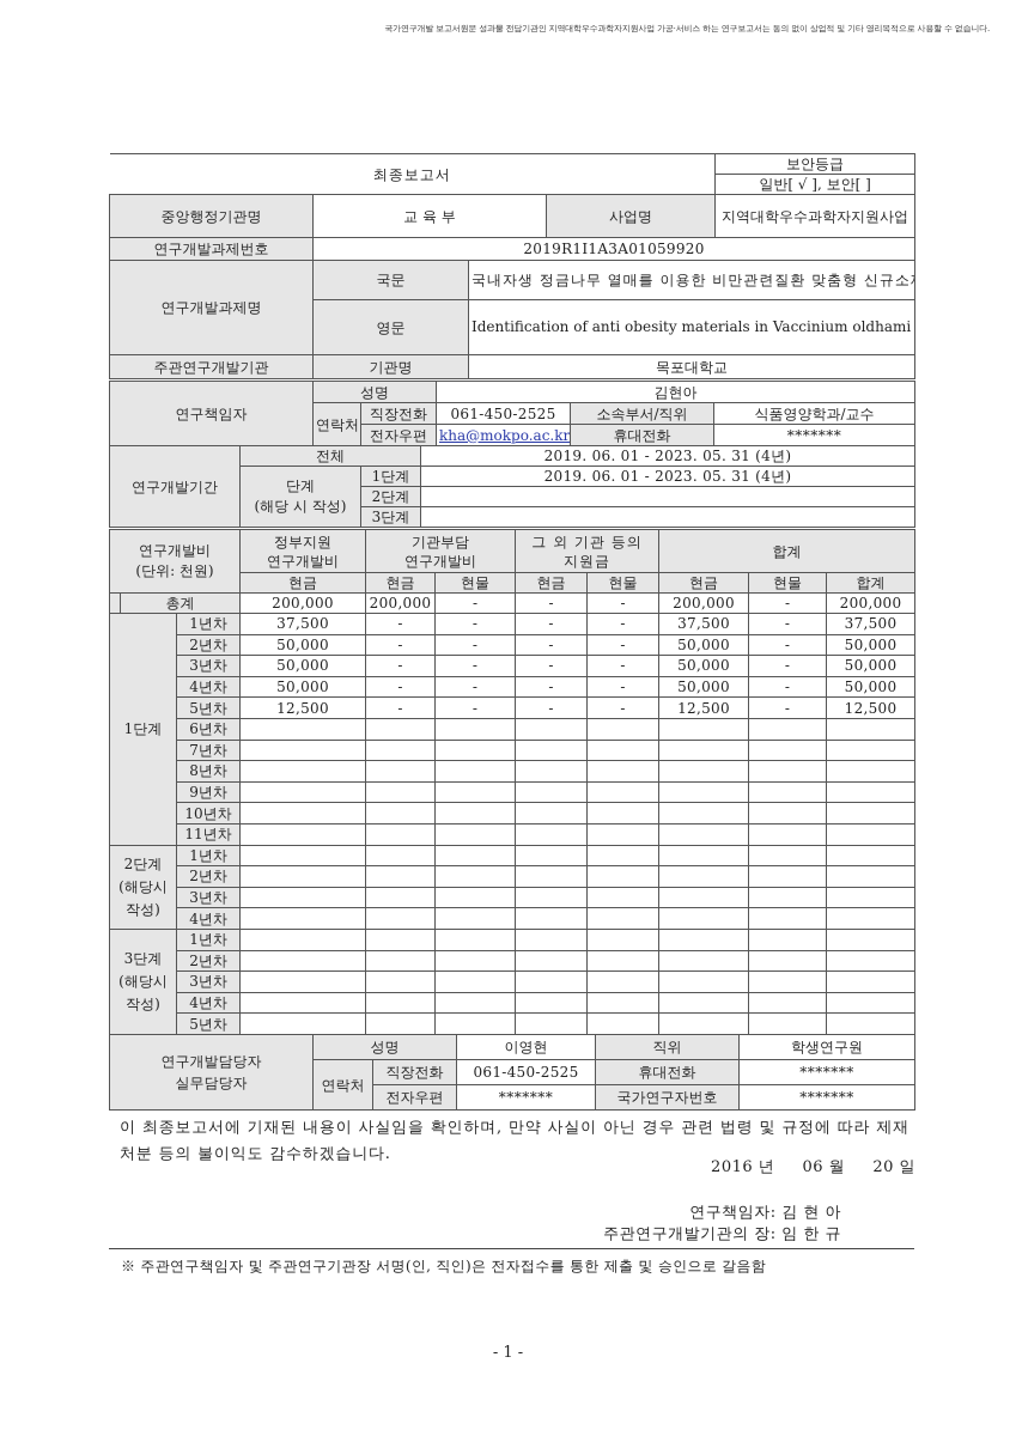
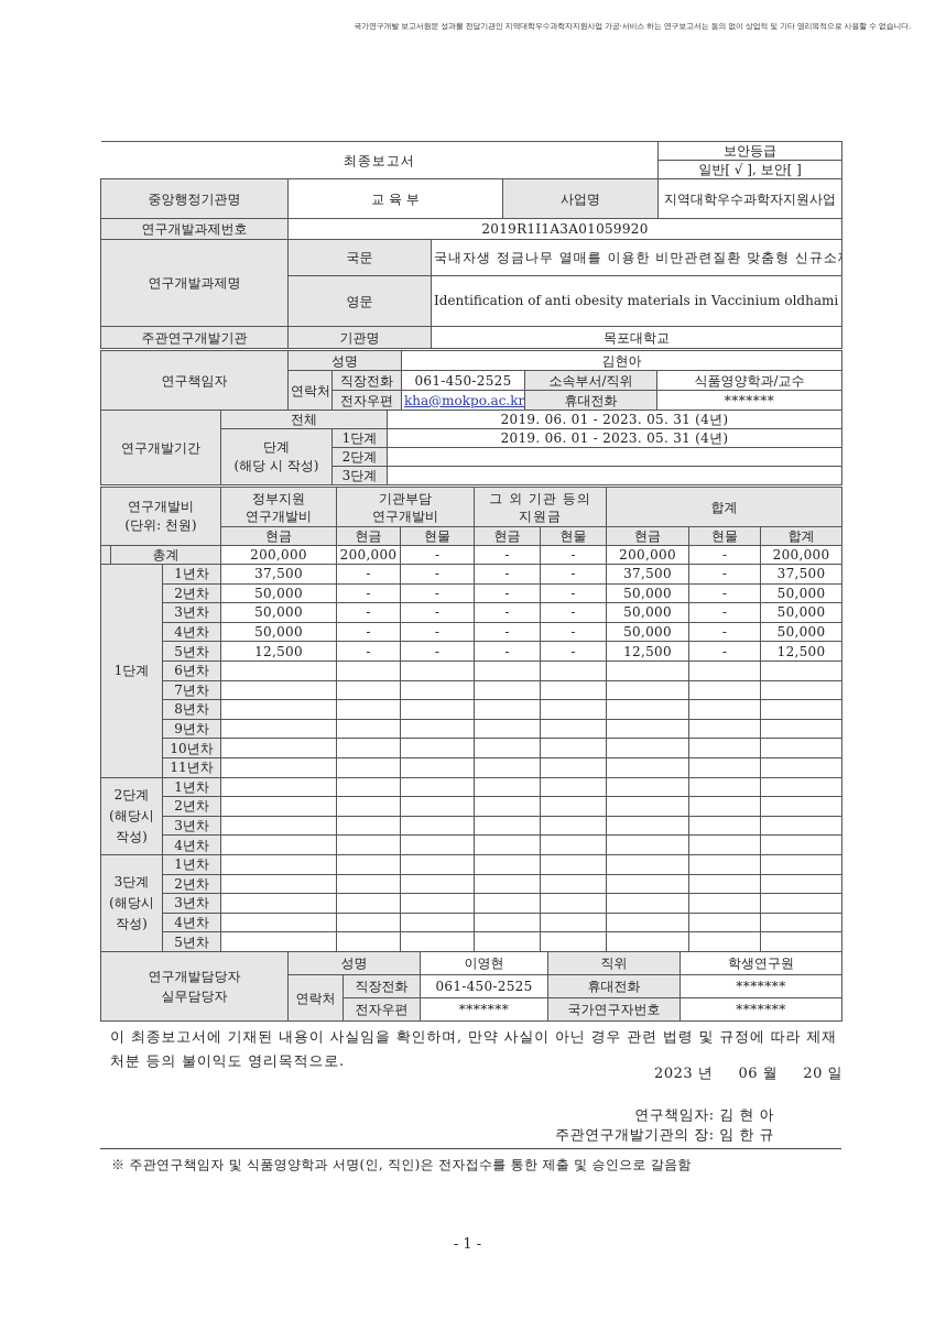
  국가연구개발 보고서원문 성과물 전담기관인 지역대학우수과학자지원사업 가공·서비스 하는 연구보고서는 동의 없이 상업적 및 기타 영리목적으로 사용할 수 없습니다.
  최종보고서	보안등급
  일반[ √ ], 보안[ ]
  중앙행정기관명	교 육 부	사업명	지역대학우수과학자지원사업
  연구개발과제번호	2019R1I1A3A01059920
  연구개발과제명	국문	국내자생 정금나무 열매를 이용한 비만관련질환 맞춤형 신규소
  주관연구개발기관	기관명	목포대학교
  연구책임자	성명	김현아
  연락처	직장전화	061-450-2525	소속부서/직위	식품영양학과/교수
  전자우편	kha@mokpo.ac.kr	휴대전화	*******
  연구개발기간	전체	2019. 06. 01 - 2023. 05. 31 (4년)
  단계 (해당 시 작성)	1단계	2019. 06. 01 - 2023. 05. 31 (4년)
  2단계
  3단계
  연구개발비 (단위: 천원)	정부지원연구개발비	기관부담연구개발비	그 외 기관 등의지원금	합계
  현금	현금	현물	현금	현물	현금	현물	합계
  	총계	200,000	200,000	-	-	-	200,000	-	200,000
  1단계	1년차	37,500	-	-	-	-	37,500	-	37,500
  2년차	50,000	-	-	-	-	50,000	-	50,000
  3년차	50,000	-	-	-	-	50,000	-	50,000
  4년차	50,000	-	-	-	-	50,000	-	50,000
  5년차	12,500	-	-	-	-	12,500	-	12,500
  6년차
  7년차
  8년차
  9년차
  10년차
  11년차
  2단계(해당시작성)	1년차
  2년차
  3년차
  4년차
  3단계(해당시작성)	1년차
  2년차
  3년차
  4년차
  5년차
  연구개발담당자 실무담당자	성명	이영현	직위	학생연구원
  연락처	직장전화	061-450-2525	휴대전화	*******
  전자우편	*******	국가연구자번호	*******
- 이 최종보고서에 기재된 내용이 사실임을 확인하며, 만약 사실이 아닌 경우 관련 법령 및 규정에 따라 제재처분 등의 불이익도 감수하겠습니다.
+ 이 최종보고서에 기재된 내용이 사실임을 확인하며, 만약 사실이 아닌 경우 관련 법령 및 규정에 따라 제재처분 등의 불이익도 영리목적으로.
- 2016 년 06 월 20 일
+ 2023 년 06 월 20 일
  연구책임자: 김 현 아
  주관연구개발기관의 장: 임 한 규
- ※ 주관연구책임자 및 주관연구기관장 서명(인, 직인)은 전자접수를 통한 제출 및 승인으로 갈음함
+ ※ 주관연구책임자 및 식품영양학과 서명(인, 직인)은 전자접수를 통한 제출 및 승인으로 갈음함
  - 1 -
